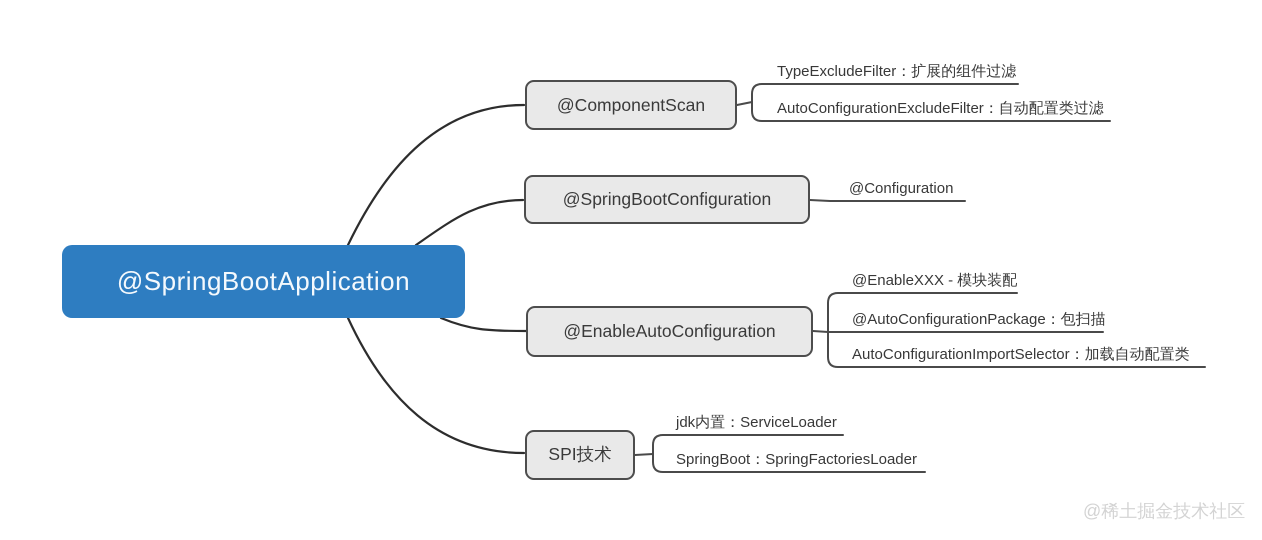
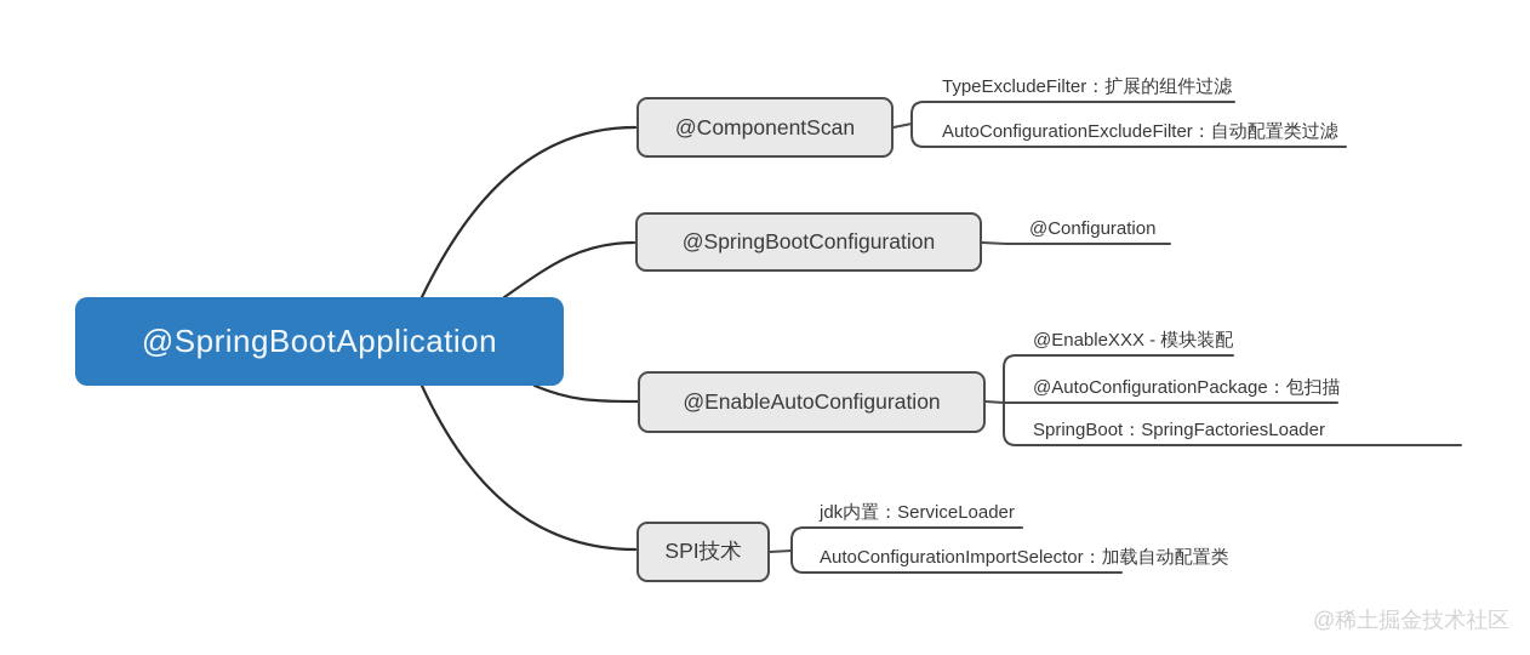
  @SpringBootApplication
  @ComponentScan
  @SpringBootConfiguration
  @EnableAutoConfiguration
  SPI技术
  TypeExcludeFilter：扩展的组件过滤
  AutoConfigurationExcludeFilter：自动配置类过滤
  @Configuration
  @EnableXXX - 模块装配
  @AutoConfigurationPackage：包扫描
- AutoConfigurationImportSelector：加载自动配置类
+ SpringBoot：SpringFactoriesLoader
  jdk内置：ServiceLoader
- SpringBoot：SpringFactoriesLoader
+ AutoConfigurationImportSelector：加载自动配置类
  @稀土掘金技术社区
